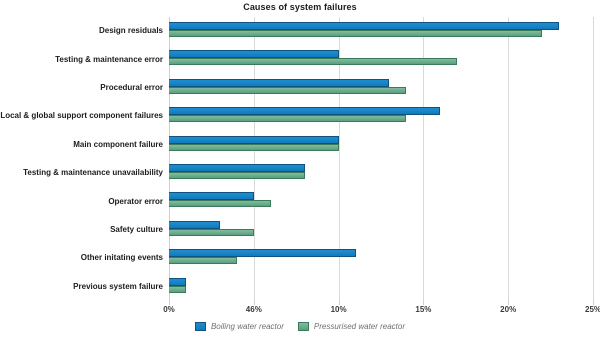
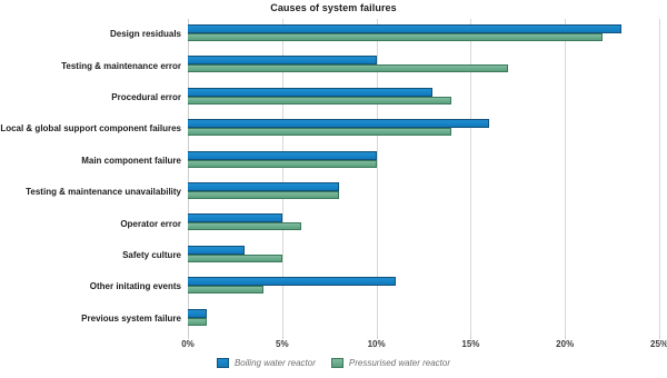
  Causes of system failures
  Design residuals
  Testing & maintenance error
  Procedural error
  Local & global support component failures
  Main component failure
  Testing & maintenance unavailability
  Operator error
  Safety culture
  Other initating events
  Previous system failure
  0%
- 46%
+ 5%
  10%
  15%
  20%
  25%
  Boiling water reactor
  Pressurised water reactor
